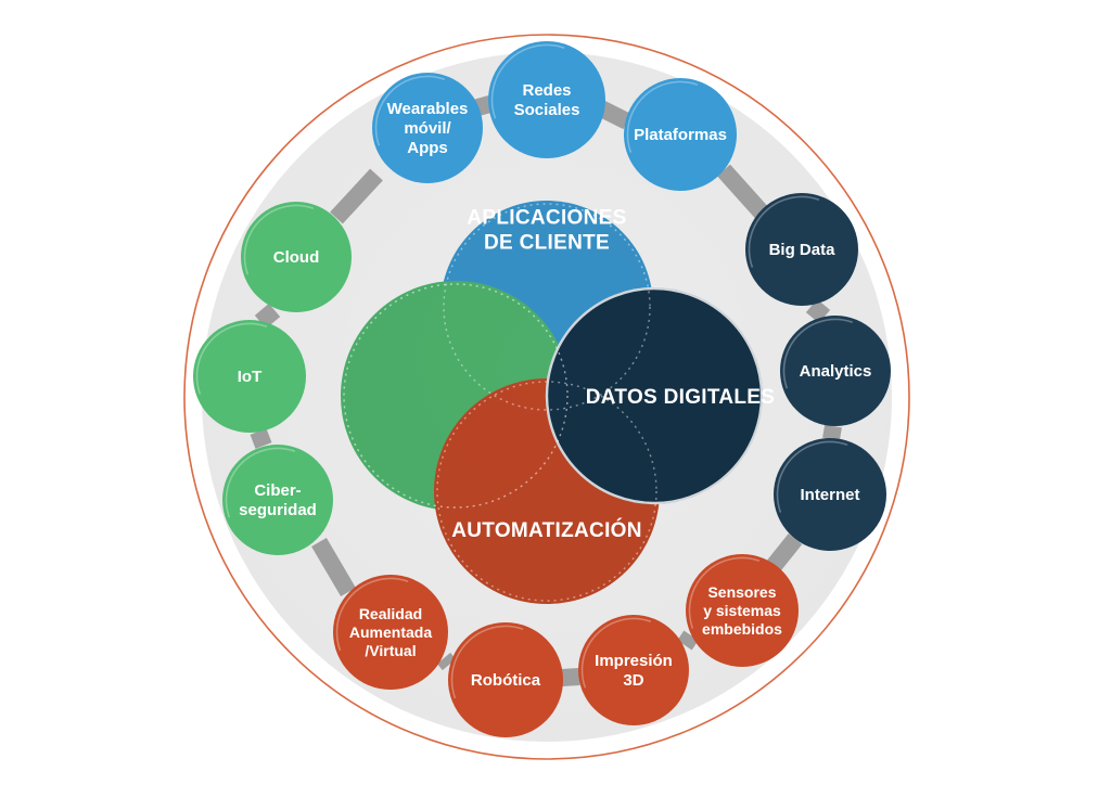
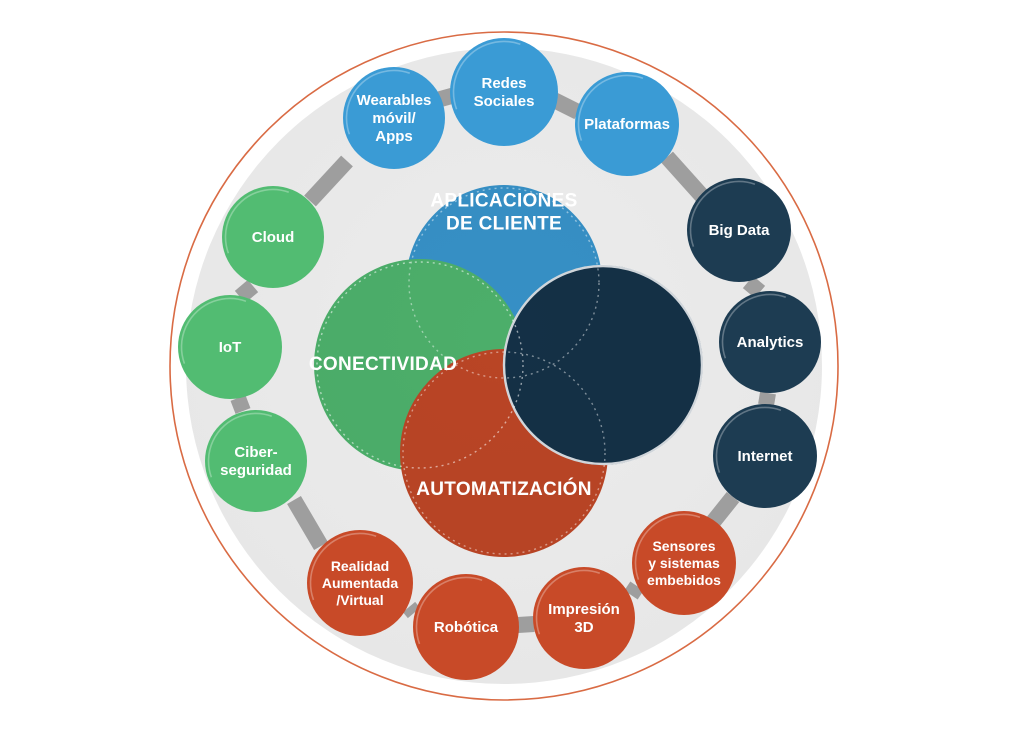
  Wearables móvil/ Apps
  Redes Sociales
  Plataformas
  Big Data
  Analytics
  Internet
  Sensores y sistemas embebidos
  Impresión 3D
  Robótica
  Realidad Aumentada /Virtual
  Ciber- seguridad
  IoT
  Cloud
  APLICACIONES DE CLIENTE
+ CONECTIVIDAD
  AUTOMATIZACIÓN
- DATOS DIGITALES
